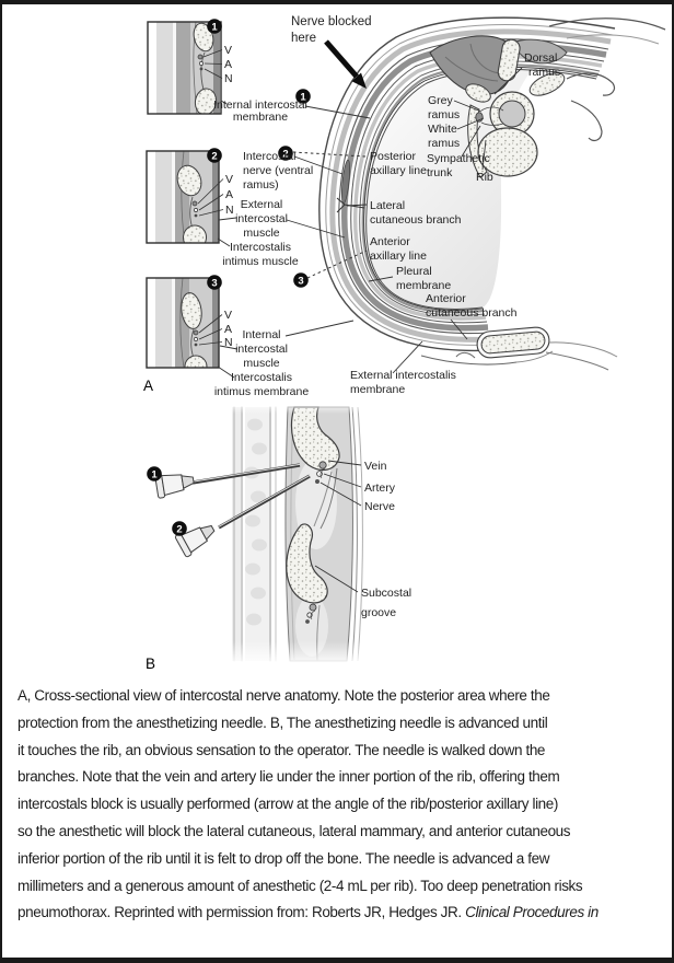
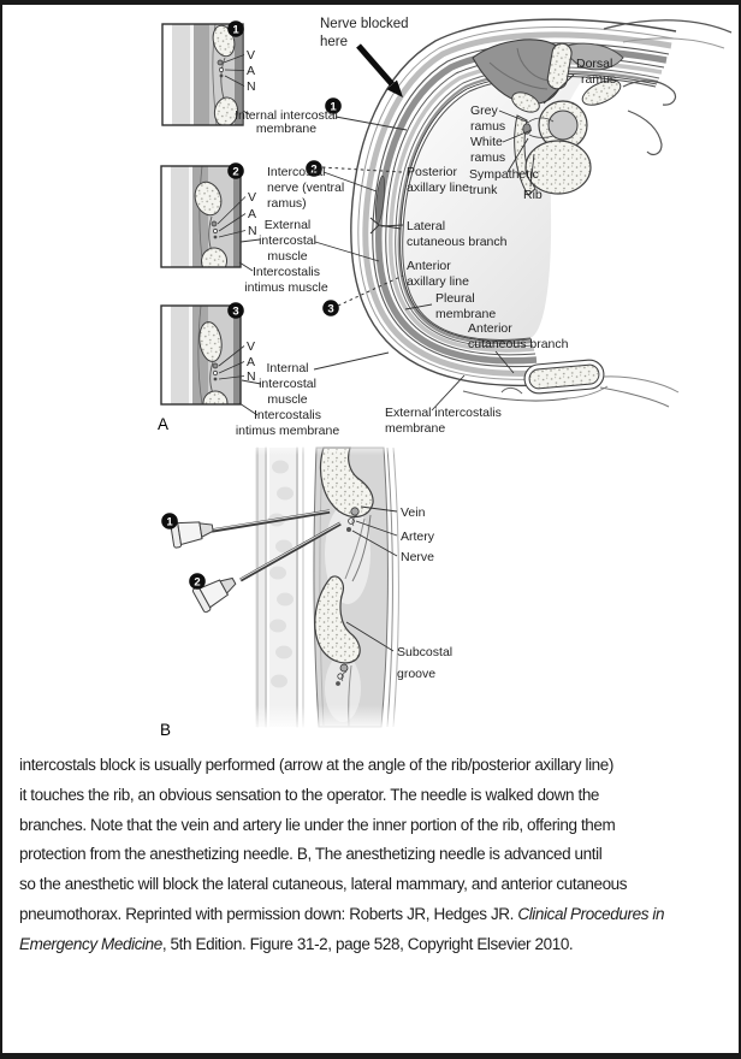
  1
  2
  3
  Nerve blocked
  here
  Dorsal
  ramus
  Grey
  ramus
  White
  ramus
  Sympathetic
  trunk
  Rib
  Posterior
  axillary line
  Lateral
  cutaneous branch
  Anterior
  axillary line
  Pleural
  membrane
  Anterior
  cutaneous branch
  External intercostalis
  membrane
  1
  V
  A
  N
  Internal intercostal
  membrane
  2
  V
  A
  N
  Intercostal
  nerve (ventral
  ramus)
  External
  intercostal
  muscle
  Intercostalis
  intimus muscle
  3
  V
  A
  N
  Internal
  intercostal
  muscle
  Intercostalis
  intimus membrane
  A
  1
  2
  Vein
  Artery
  Nerve
  Subcostal
  groove
  B
- A, Cross-sectional view of intercostal nerve anatomy. Note the posterior area where the
- protection from the anesthetizing needle. B, The anesthetizing needle is advanced until
+ intercostals block is usually performed (arrow at the angle of the rib/posterior axillary line)
  it touches the rib, an obvious sensation to the operator. The needle is walked down the
  branches. Note that the vein and artery lie under the inner portion of the rib, offering them
- intercostals block is usually performed (arrow at the angle of the rib/posterior axillary line)
+ protection from the anesthetizing needle. B, The anesthetizing needle is advanced until
  so the anesthetic will block the lateral cutaneous, lateral mammary, and anterior cutaneous
- inferior portion of the rib until it is felt to drop off the bone. The needle is advanced a few
- millimeters and a generous amount of anesthetic (2-4 mL per rib). Too deep penetration risks
- pneumothorax. Reprinted with permission from: Roberts JR, Hedges JR. Clinical Procedures in
+ pneumothorax. Reprinted with permission down: Roberts JR, Hedges JR. Clinical Procedures in
+ Emergency Medicine, 5th Edition. Figure 31-2, page 528, Copyright Elsevier 2010.
